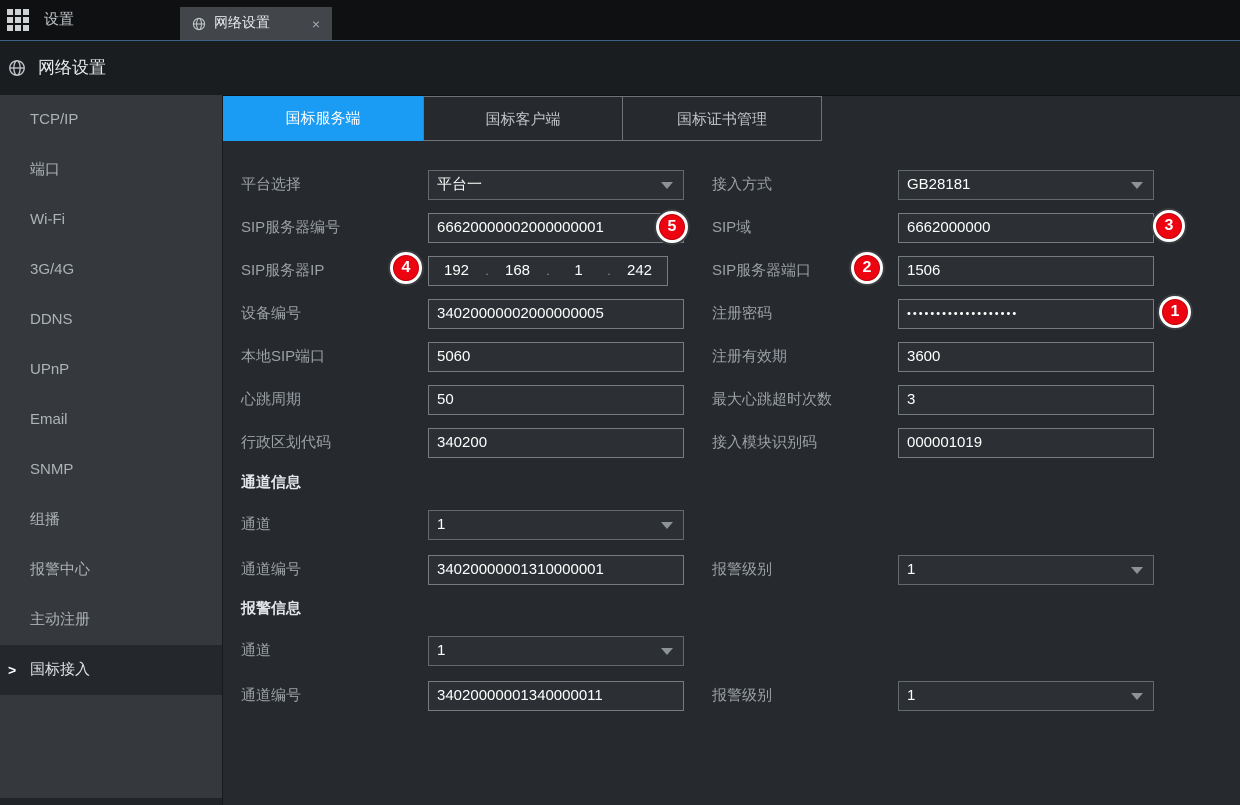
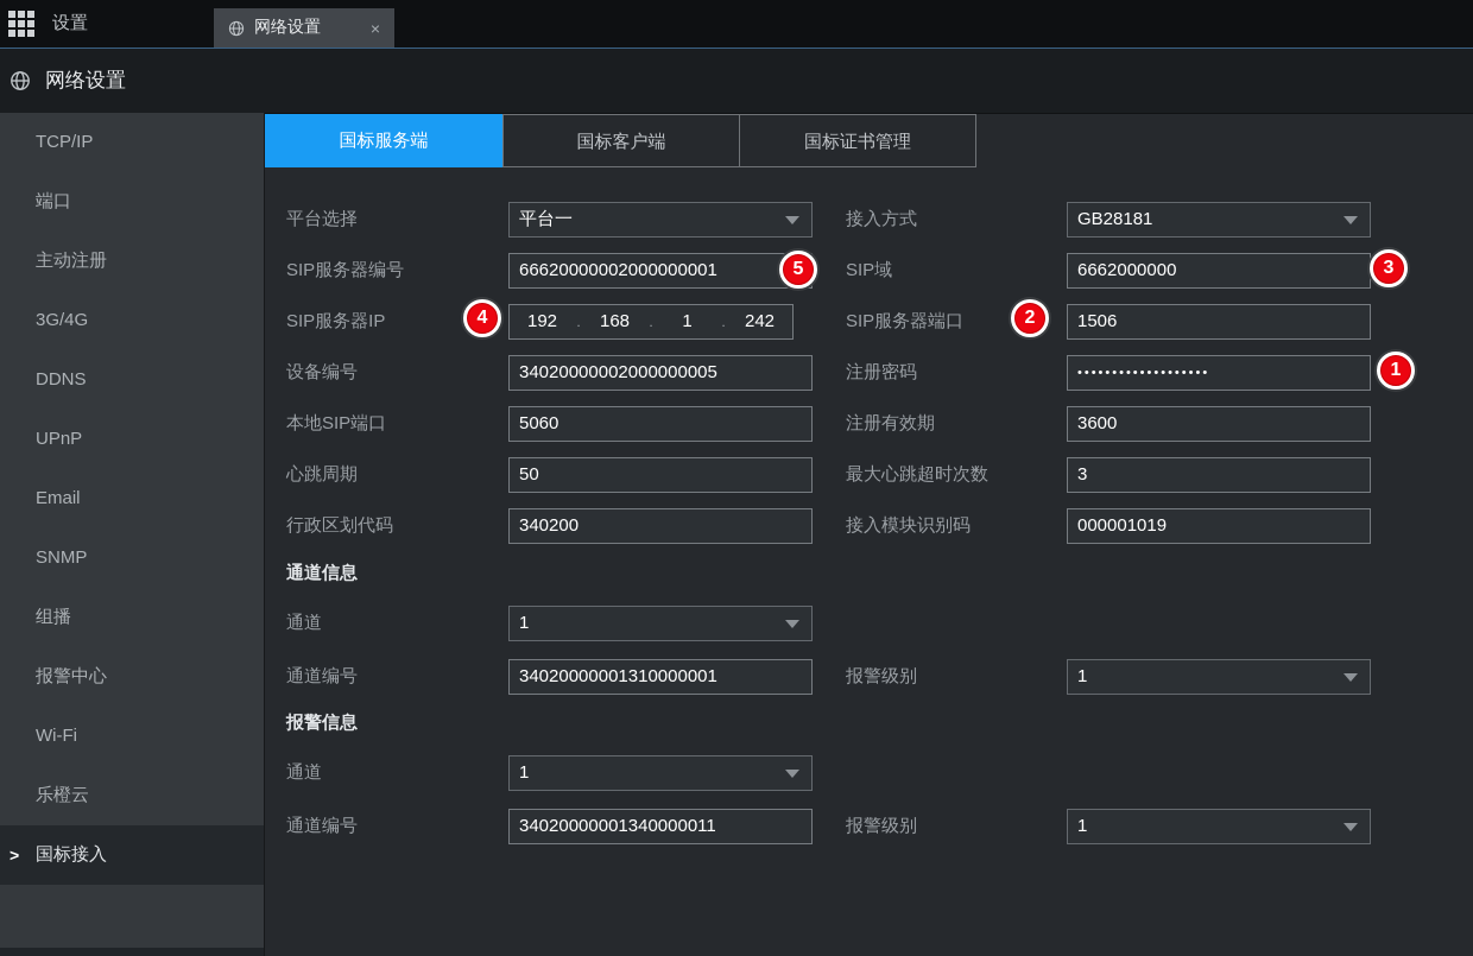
  设置
  网络设置
  ×
  网络设置
  TCP/IP
  端口
- Wi-Fi
+ 主动注册
  3G/4G
  DDNS
  UPnP
  Email
  SNMP
  组播
  报警中心
- 主动注册
+ Wi-Fi
+ 乐橙云
  >
  国标接入
  国标服务端
  国标客户端
  国标证书管理
  平台选择
  平台一
  接入方式
  GB28181
  SIP服务器编号
  66620000002000000001
  SIP域
  6662000000
  SIP服务器IP
  192
  .
  168
  .
  1
  .
  242
  SIP服务器端口
  1506
  设备编号
  34020000002000000005
  注册密码
  •••••••••••••••••••
  本地SIP端口
  5060
  注册有效期
  3600
  心跳周期
  50
  最大心跳超时次数
  3
  行政区划代码
  340200
  接入模块识别码
  000001019
  通道信息
  通道
  1
  通道编号
  34020000001310000001
  报警级别
  1
  报警信息
  通道
  1
  通道编号
  34020000001340000011
  报警级别
  1
  5
  3
  4
  2
  1
